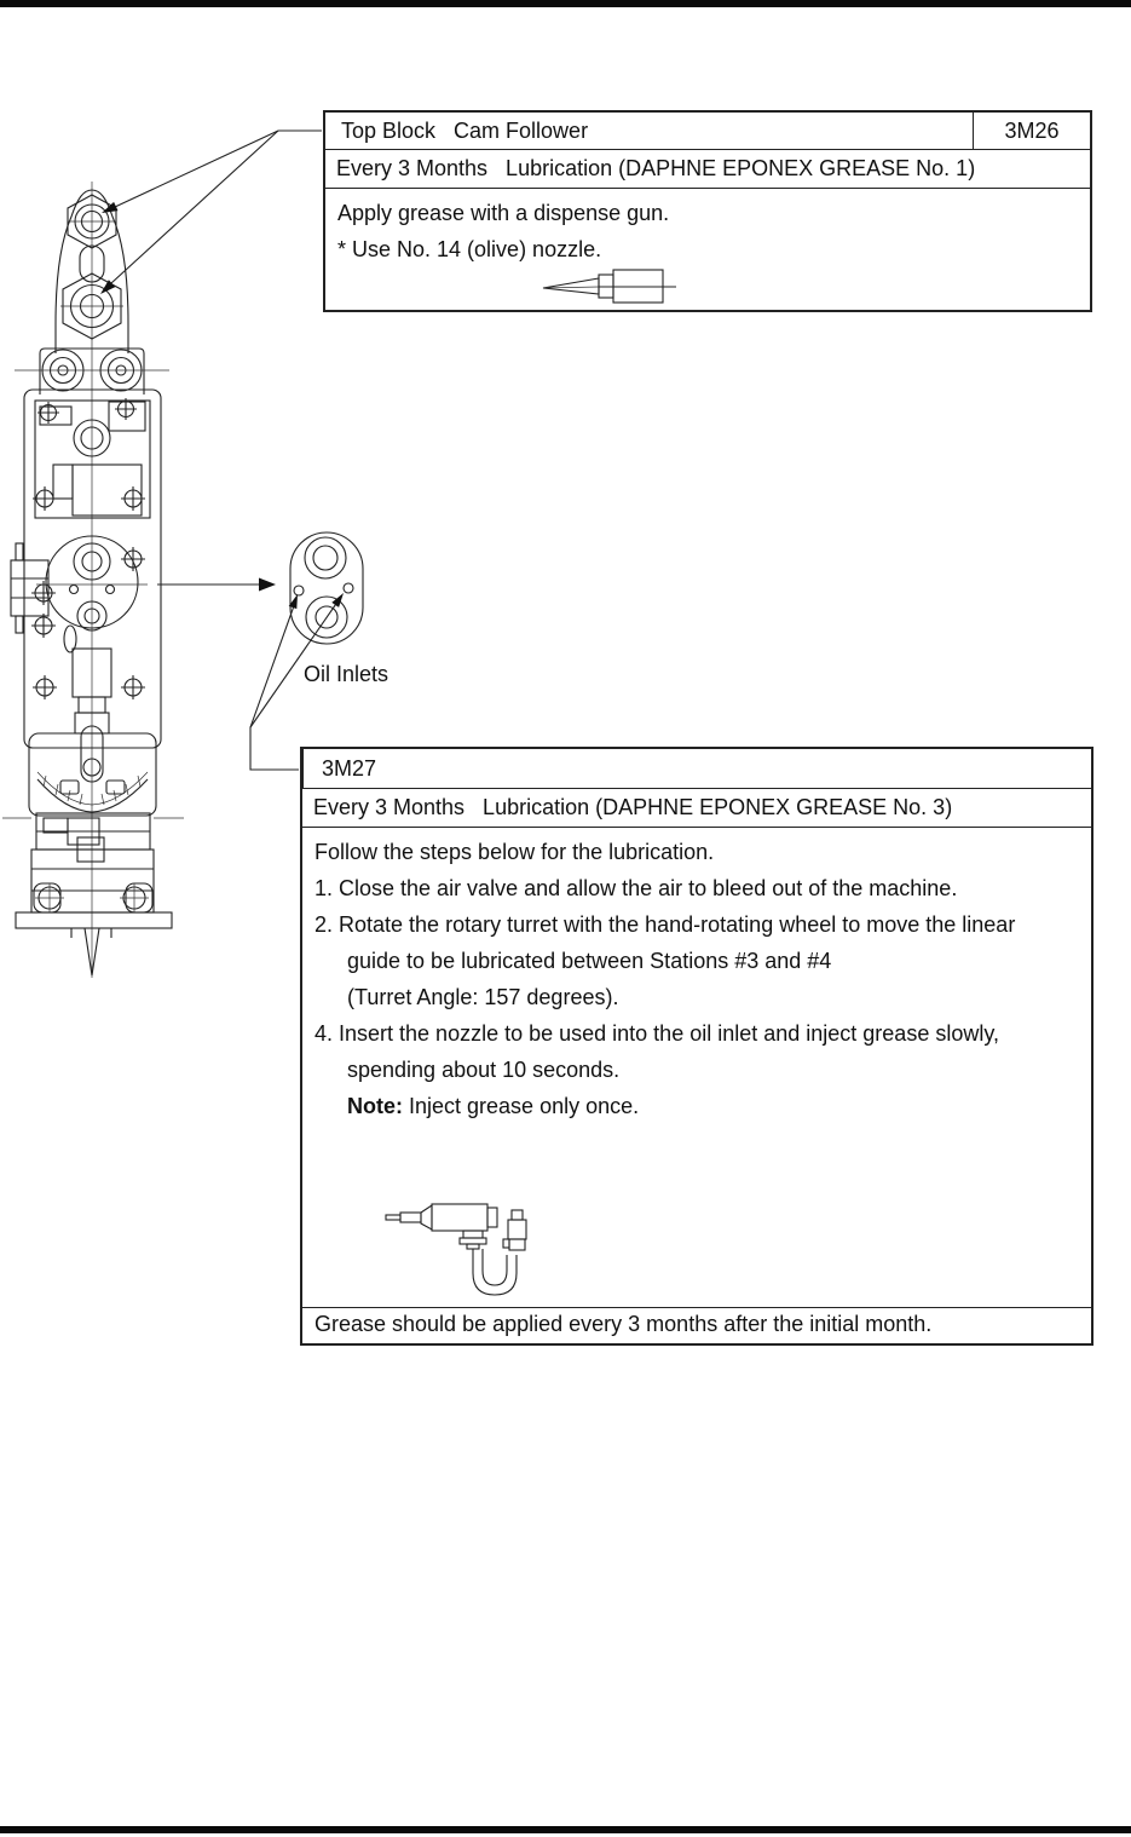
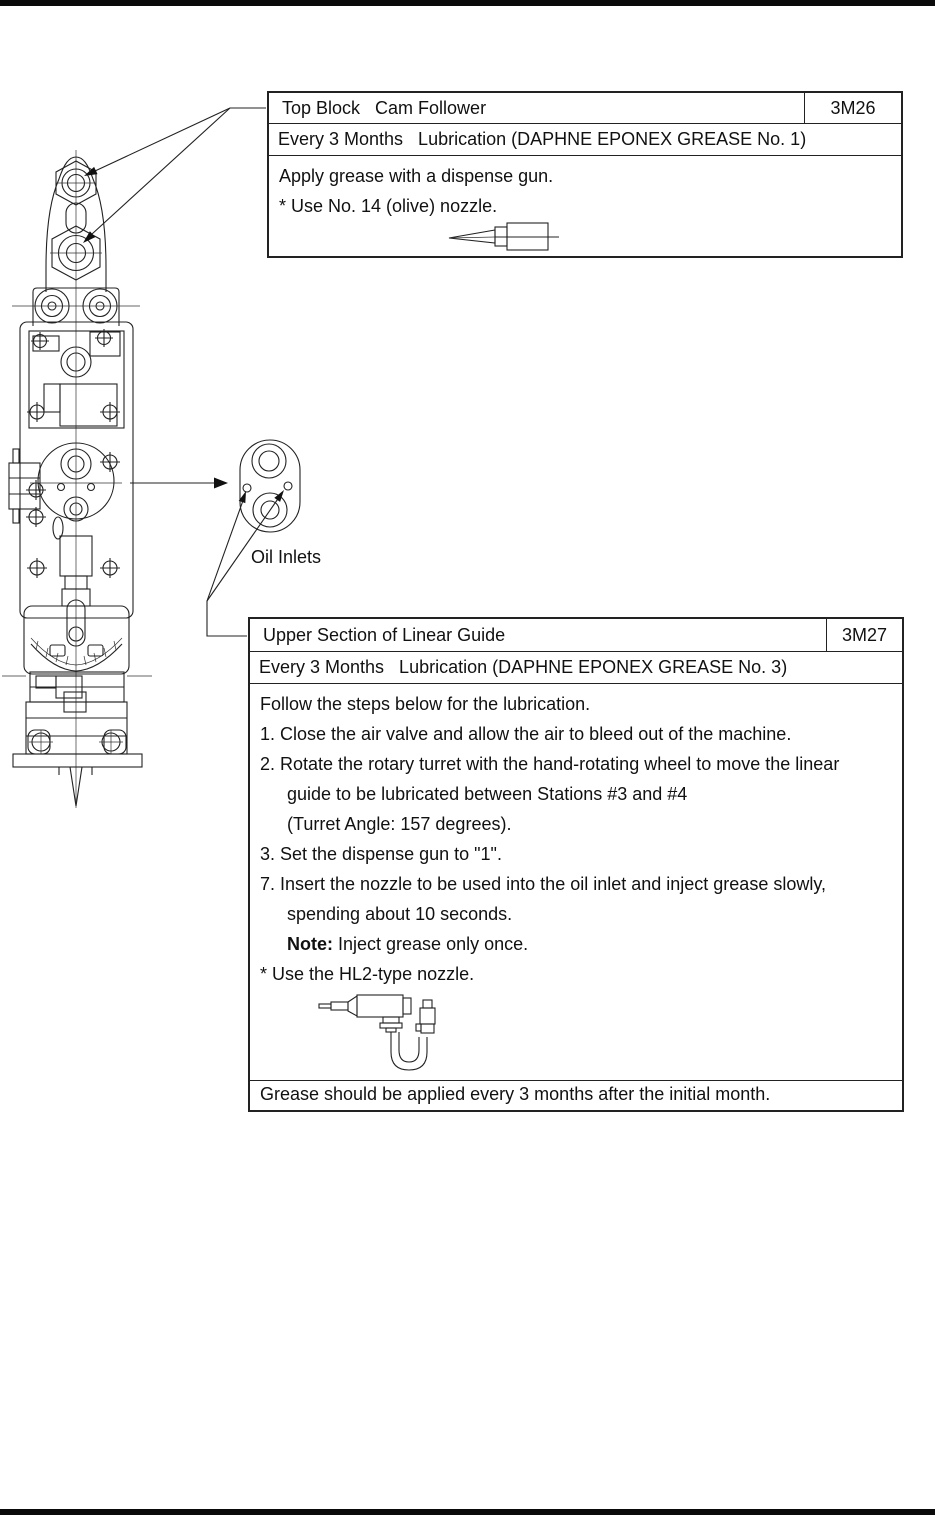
  Oil Inlets
  Top Block Cam Follower
  3M26
  Every 3 Months Lubrication (DAPHNE EPONEX GREASE No. 1)
  Apply grease with a dispense gun.
  * Use No. 14 (olive) nozzle.
+ Upper Section of Linear Guide
  3M27
  Every 3 Months Lubrication (DAPHNE EPONEX GREASE No. 3)
  Follow the steps below for the lubrication.
  1. Close the air valve and allow the air to bleed out of the machine.
  2. Rotate the rotary turret with the hand-rotating wheel to move the linear
  guide to be lubricated between Stations #3 and #4
  (Turret Angle: 157 degrees).
+ 3. Set the dispense gun to "1".
- 4. Insert the nozzle to be used into the oil inlet and inject grease slowly,
+ 7. Insert the nozzle to be used into the oil inlet and inject grease slowly,
  spending about 10 seconds.
  Note: Inject grease only once.
+ * Use the HL2-type nozzle.
  Grease should be applied every 3 months after the initial month.
